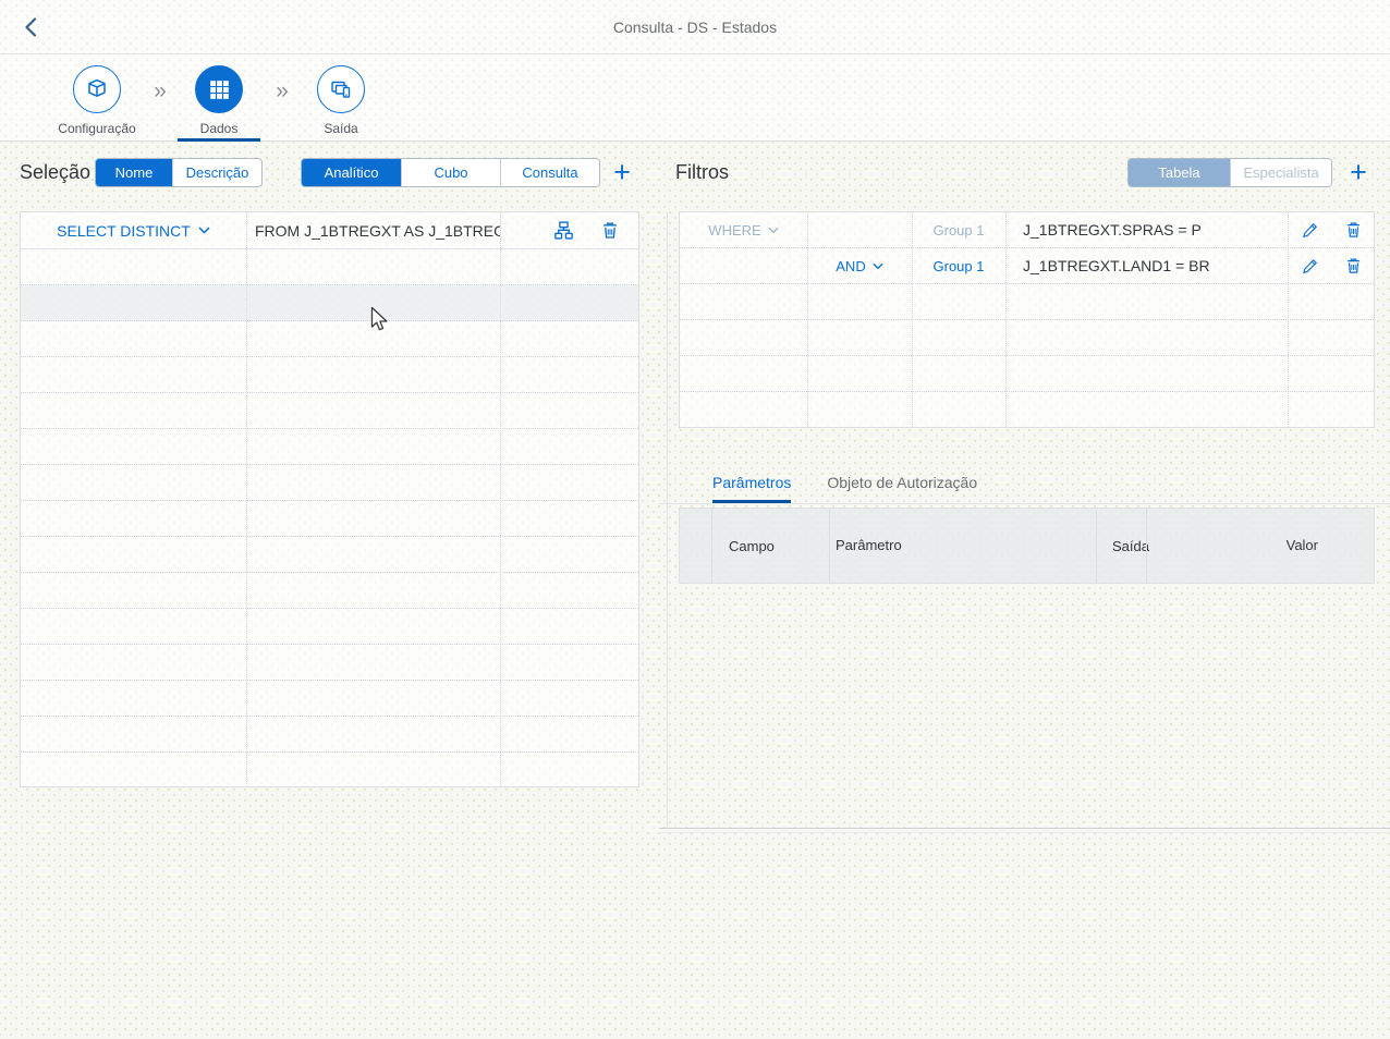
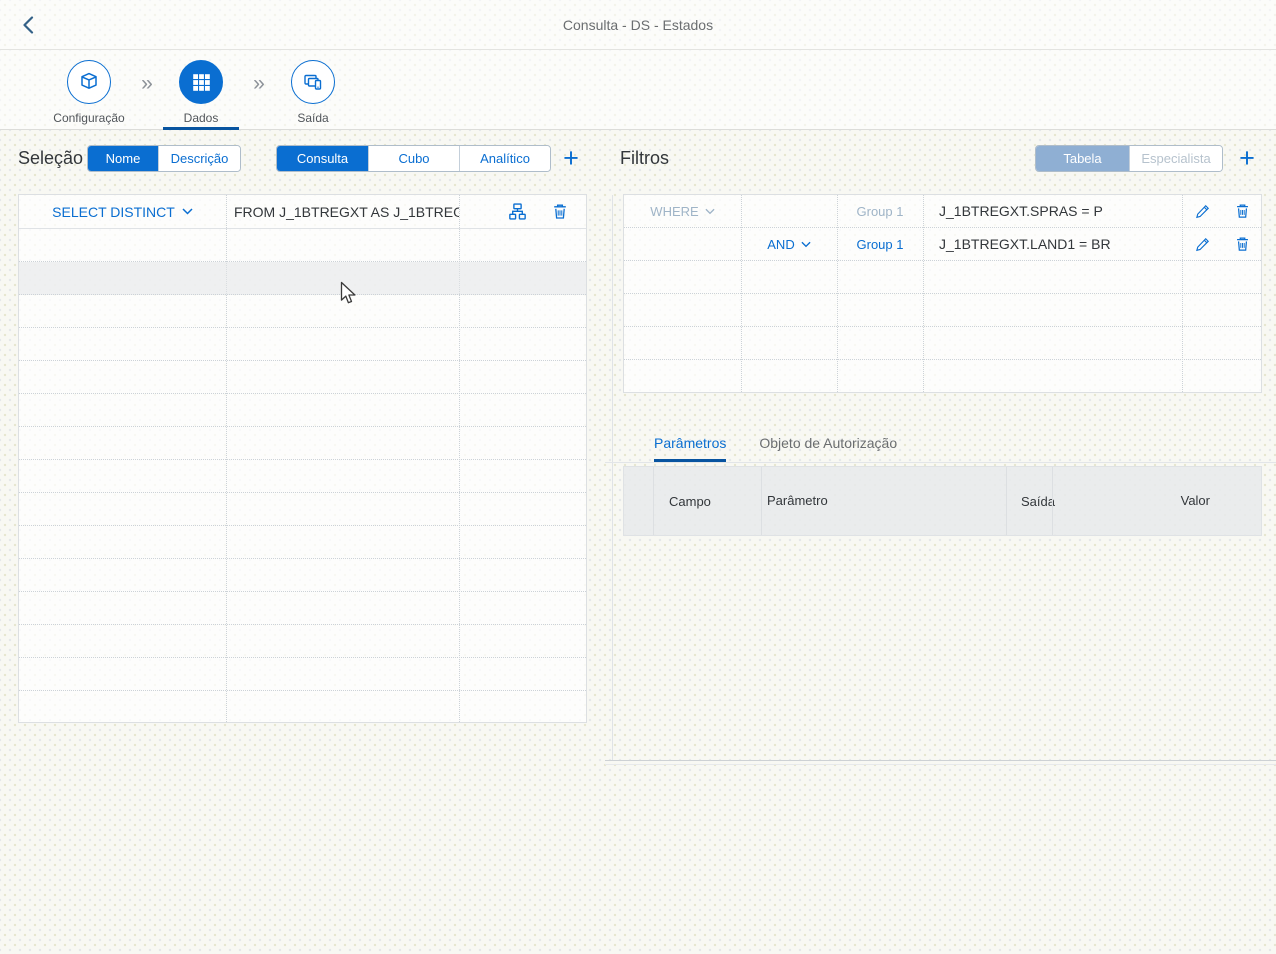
  Consulta - DS - Estados
  Configuração
  »
  Dados
  »
  Saída
  Seleção
  Filtros
  Nome
  Descrição
- Analítico
+ Consulta
  Cubo
- Consulta
+ Analítico
  +
  Tabela
  Especialista
  +
  SELECT DISTINCT
  FROM J_1BTREGXT AS J_1BTREG
  WHERE
  Group 1
  J_1BTREGXT.SPRAS = P
  AND
  Group 1
  J_1BTREGXT.LAND1 = BR
  Parâmetros
  Objeto de Autorização
  Campo
  Parâmetro
  Saída
  Valor
